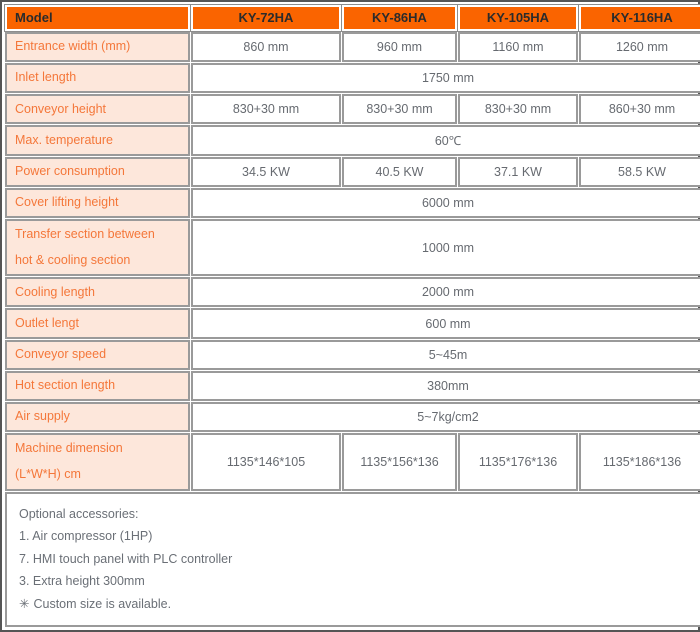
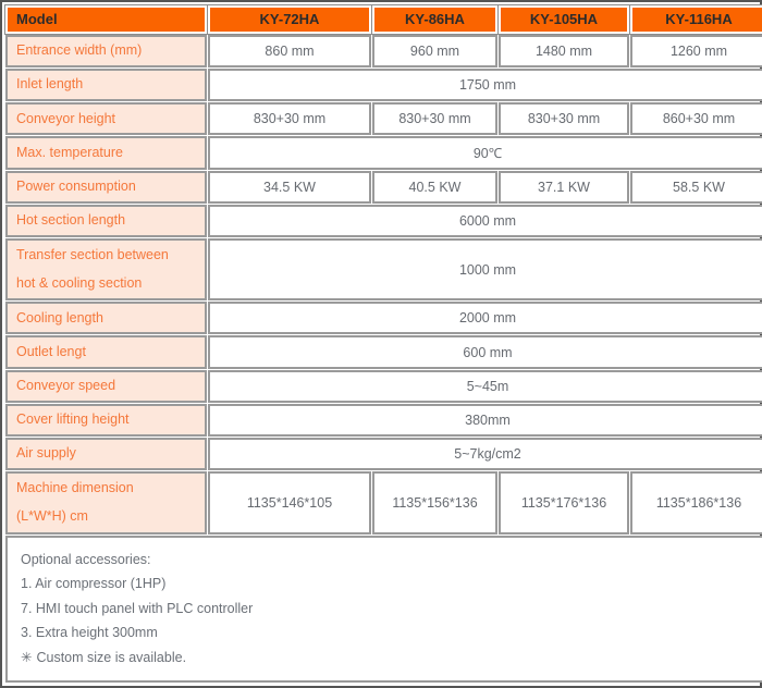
  Model	KY-72HA	KY-86HA	KY-105HA	KY-116HA
- Entrance width (mm)	860 mm	960 mm	1160 mm	1260 mm
+ Entrance width (mm)	860 mm	960 mm	1480 mm	1260 mm
  Inlet length	1750 mm
  Conveyor height	830+30 mm	830+30 mm	830+30 mm	860+30 mm
- Max. temperature	60℃
+ Max. temperature	90℃
  Power consumption	34.5 KW	40.5 KW	37.1 KW	58.5 KW
- Cover lifting height	6000 mm
+ Hot section length	6000 mm
  Transfer section between hot & cooling section	1000 mm
  Cooling length	2000 mm
  Outlet lengt	600 mm
  Conveyor speed	5~45m
- Hot section length	380mm
+ Cover lifting height	380mm
  Air supply	5~7kg/cm2
  Machine dimension (L*W*H) cm	1135*146*105	1135*156*136	1135*176*136	1135*186*136
  Optional accessories: 1. Air compressor (1HP) 7. HMI touch panel with PLC controller 3. Extra height 300mm ✳ Custom size is available.
